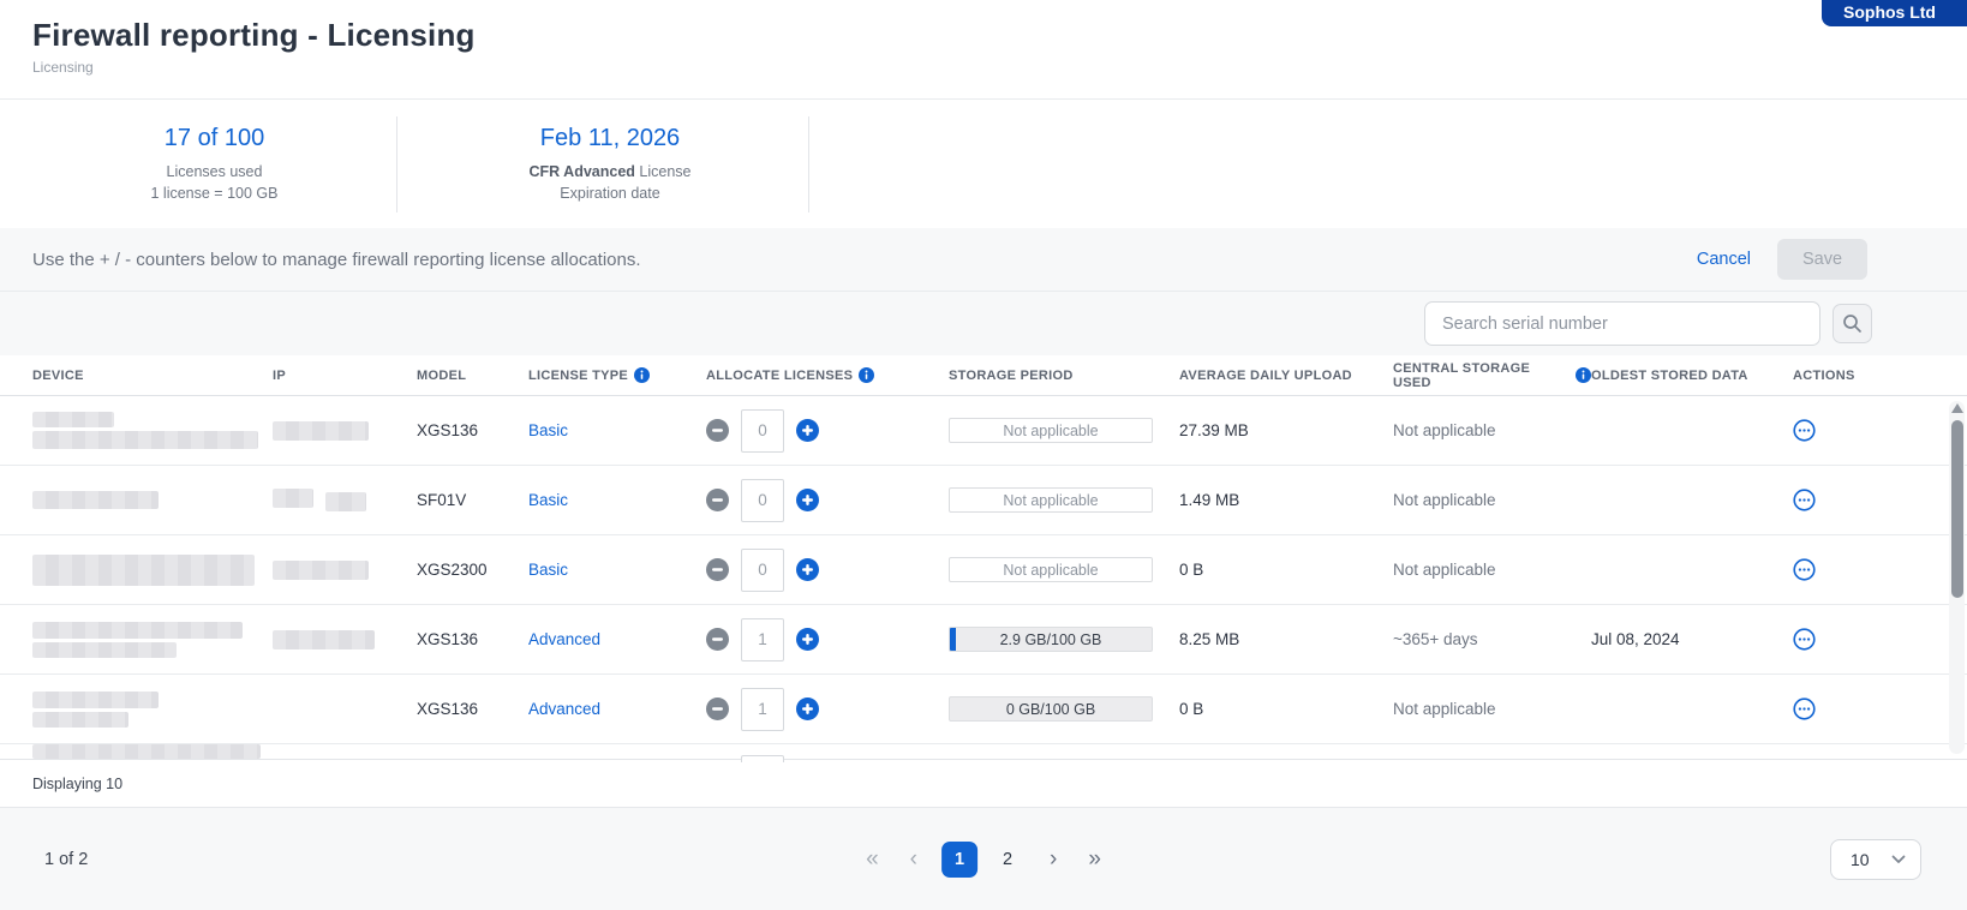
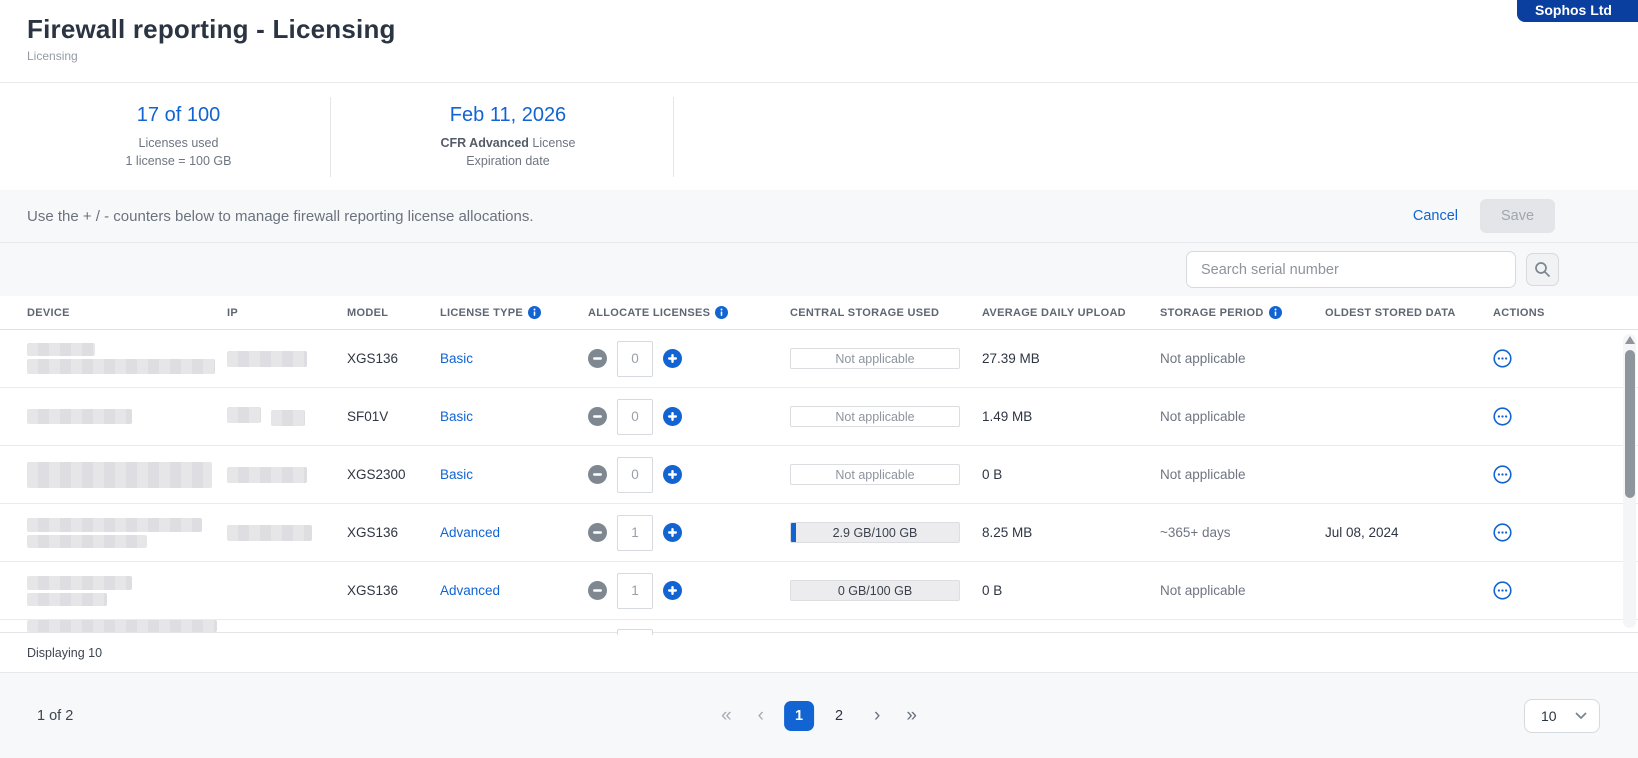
  Firewall reporting - Licensing
  Licensing
  Sophos Ltd
  17 of 100
  Licenses used
  1 license = 100 GB
  Feb 11, 2026
  CFR Advanced License
  Expiration date
  Use the + / - counters below to manage firewall reporting license allocations.
  Cancel
  Save
  Search serial number
  DEVICE
  IP
  MODEL
  LICENSE TYPE
  ALLOCATE LICENSES
- STORAGE PERIOD
+ CENTRAL STORAGE USED
  AVERAGE DAILY UPLOAD
- CENTRAL STORAGE USED
+ STORAGE PERIOD
  OLDEST STORED DATA
  ACTIONS
  XGS136
  Basic
  0
  Not applicable
  27.39 MB
  Not applicable
  SF01V
  Basic
  0
  Not applicable
  1.49 MB
  Not applicable
  XGS2300
  Basic
  0
  Not applicable
  0 B
  Not applicable
  XGS136
  Advanced
  1
  2.9 GB/100 GB
  8.25 MB
  ~365+ days
  Jul 08, 2024
  XGS136
  Advanced
  1
  0 GB/100 GB
  0 B
  Not applicable
  Displaying 10
  1 of 2
  «
  ‹
  1
  2
  ›
  »
  10
